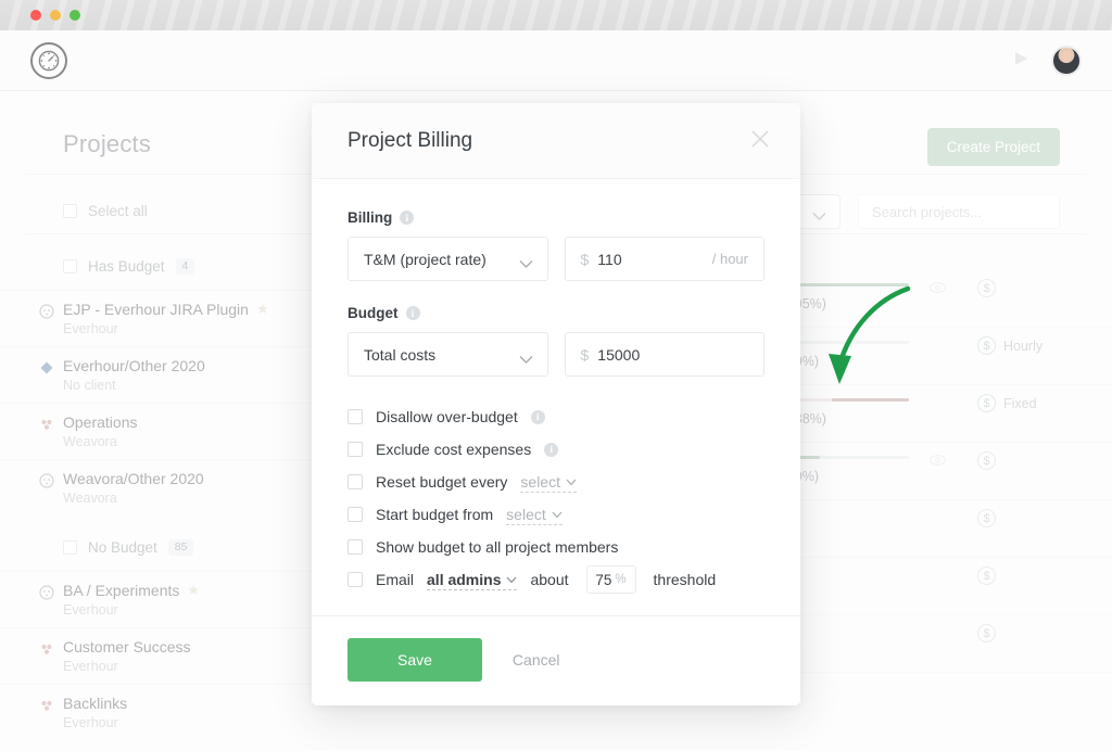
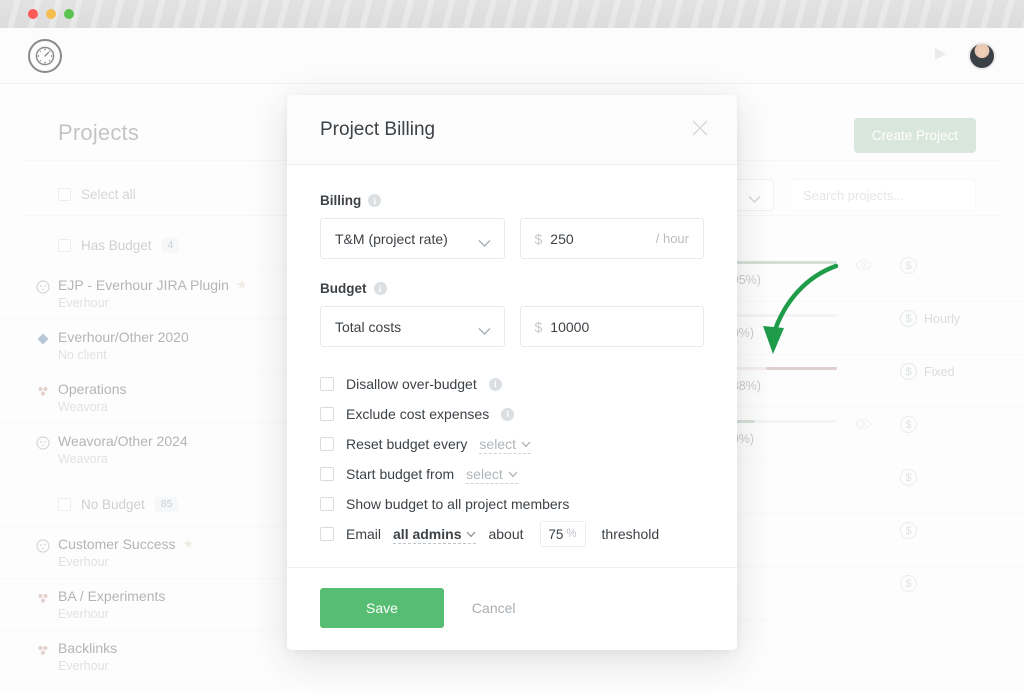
  Projects
  Create Project
  Select all
  Search projects...
  Has Budget
  4
  EJP - Everhour JIRA Plugin
  ★
  Everhour
  Everhour/Other 2020
  No client
  Operations
  Weavora
- Weavora/Other 2020
+ Weavora/Other 2024
  Weavora
  No Budget
  85
- BA / Experiments
+ Customer Success
  ★
  Everhour
- Customer Success
+ BA / Experiments
  Everhour
  Backlinks
  Everhour
  $
  $
  Hourly
  $
  Fixed
  $
  $
  $
  $
  Project Billing
  Billing
  i
  T&M (project rate)
  $
- 110
+ 250
  / hour
  Budget
  i
  Total costs
  $
- 15000
+ 10000
  Disallow over-budget
  i
  Exclude cost expenses
  i
  Reset budget every
  select
  Start budget from
  select
  Show budget to all project members
  Email
  all admins
  about
  75
  %
  threshold
  Save
  Cancel
